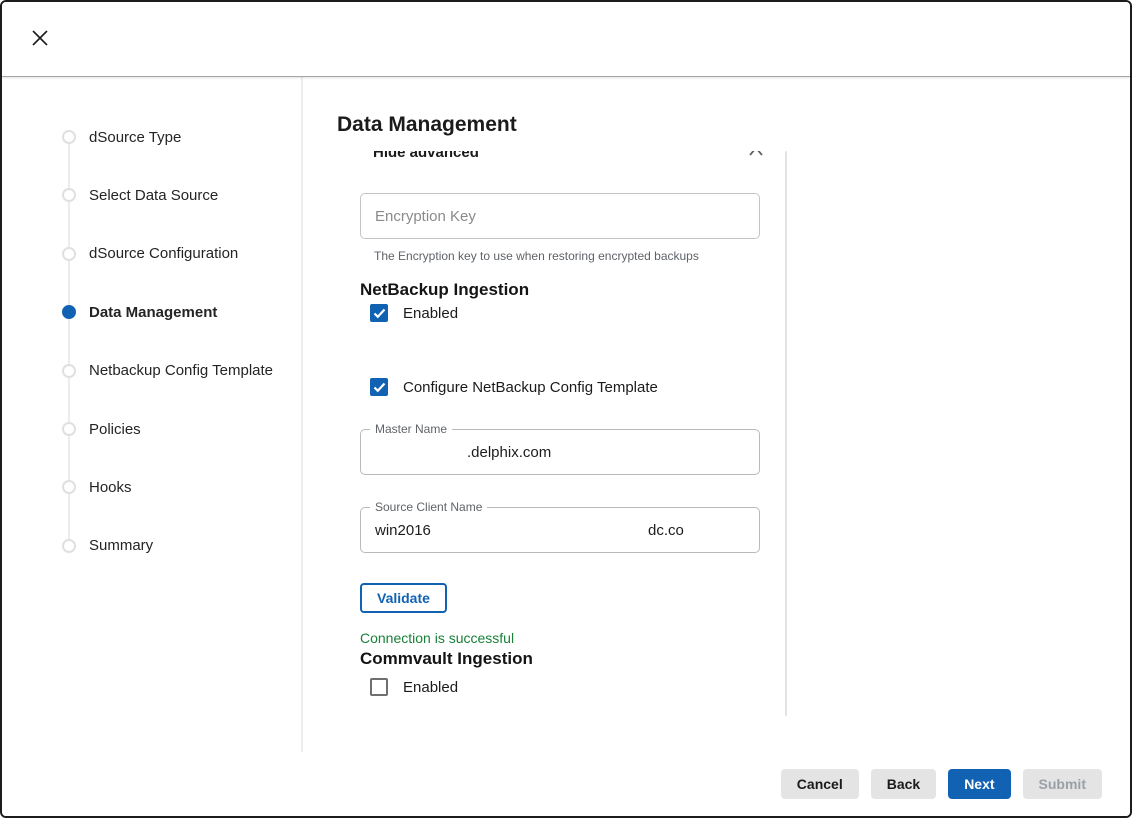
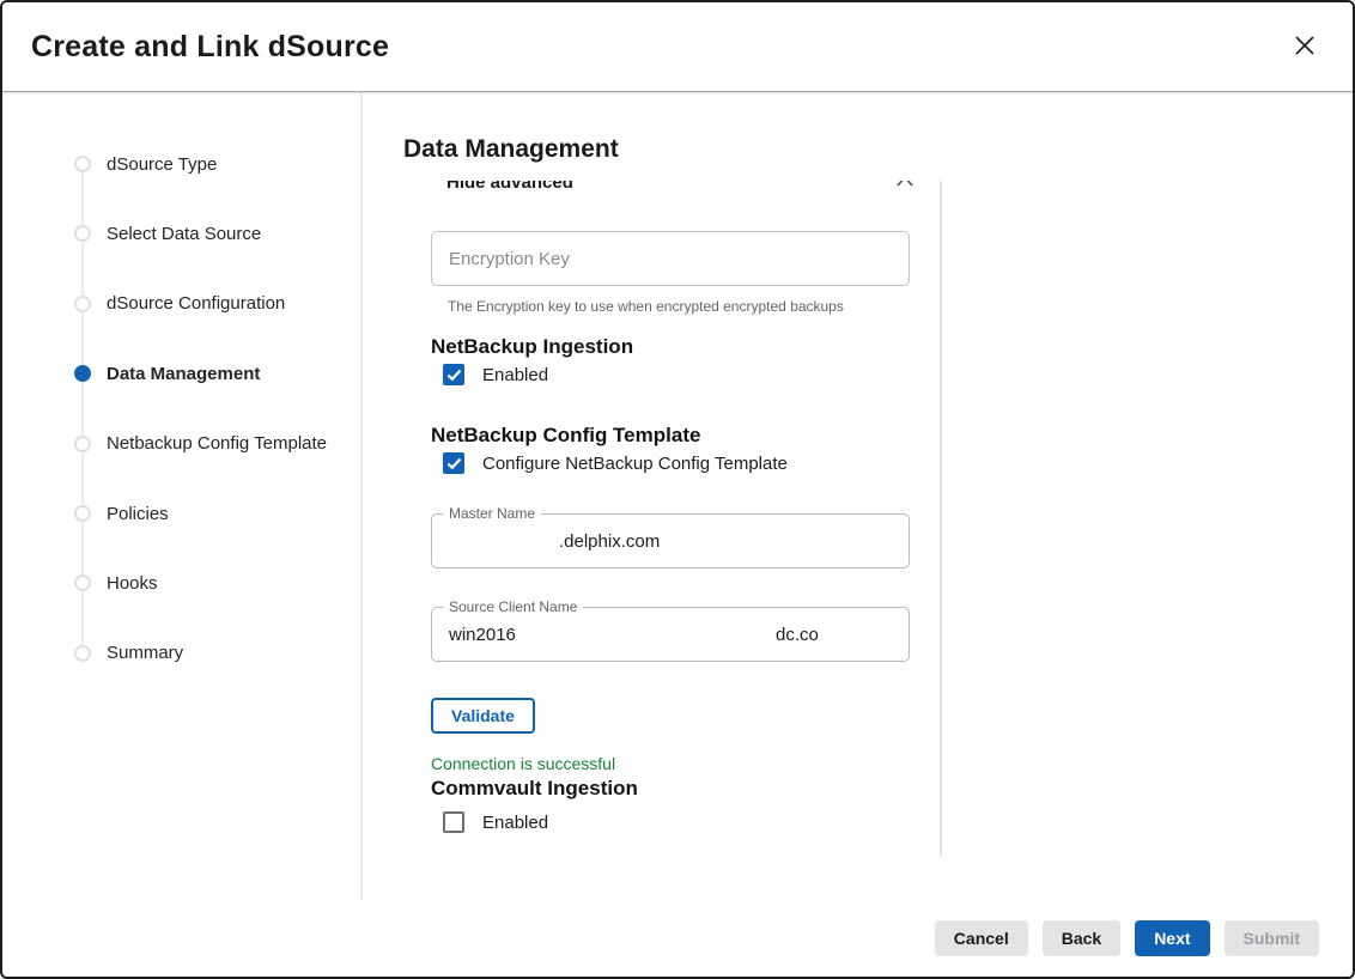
+ Create and Link dSource
  dSource Type
  Select Data Source
  dSource Configuration
  Data Management
  Netbackup Config Template
  Policies
  Hooks
  Summary
  Data Management
  Hide advanced
  Encryption Key
- The Encryption key to use when restoring encrypted backups
+ The Encryption key to use when encrypted encrypted backups
  NetBackup Ingestion
  Enabled
+ NetBackup Config Template
  Configure NetBackup Config Template
  Master Name
  .delphix.com
  Source Client Name
  win2016
  dc.co
  Validate
  Connection is successful
  Commvault Ingestion
  Enabled
  Cancel
  Back
  Next
  Submit
